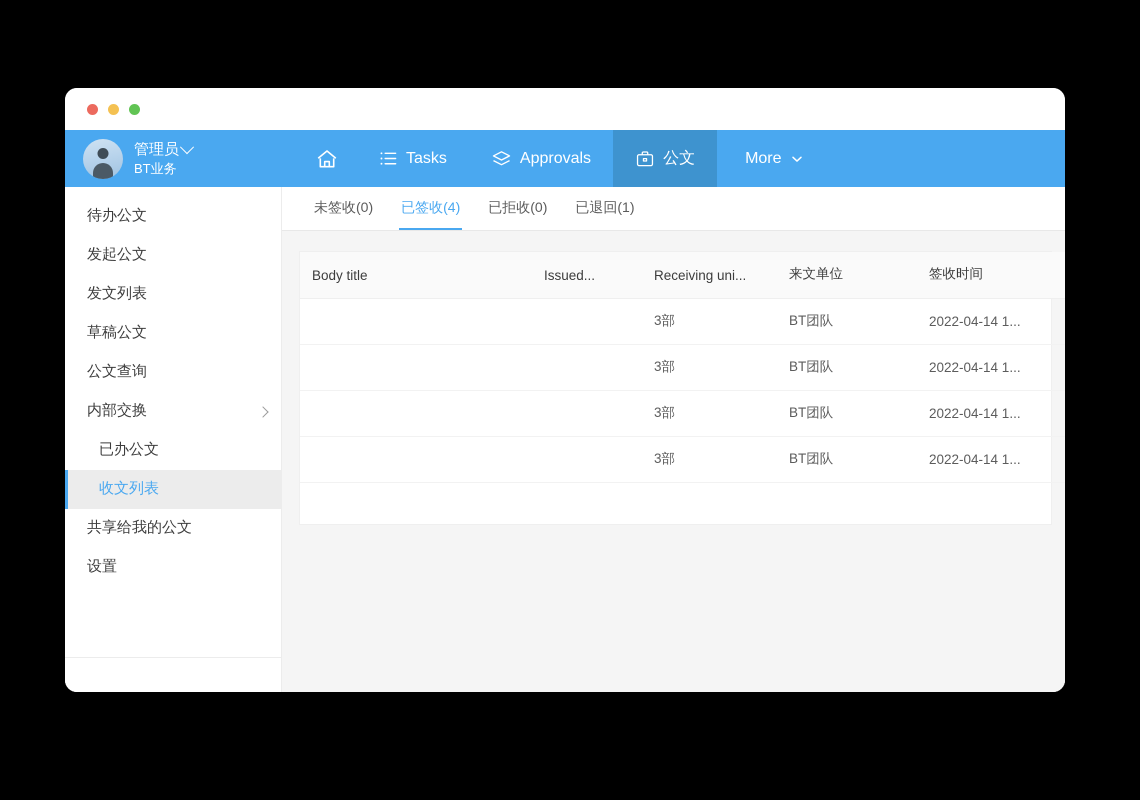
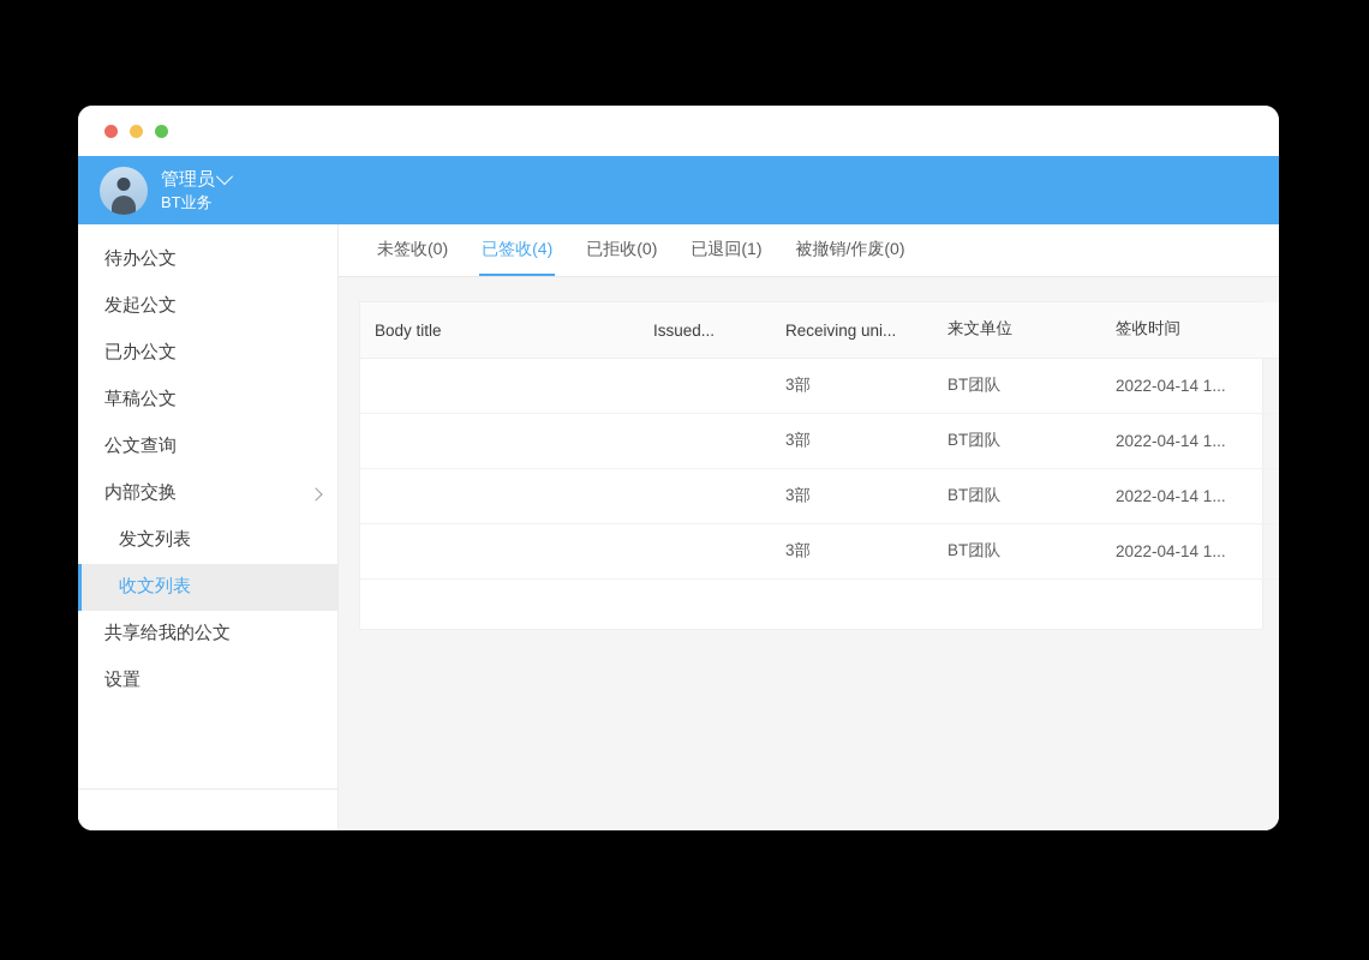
  管理员
  BT业务
- Tasks
- Approvals
- 公文
- More
  待办公文
  发起公文
- 发文列表
+ 已办公文
  草稿公文
  公文查询
  内部交换
- 已办公文
+ 发文列表
  收文列表
  共享给我的公文
  设置
  未签收(0)
  已签收(4)
  已拒收(0)
  已退回(1)
+ 被撤销/作废(0)
  Body title	Issued...	Receiving uni...	来文单位	签收时间
  		3部	BT团队	2022-04-14 1...
  		3部	BT团队	2022-04-14 1...
  		3部	BT团队	2022-04-14 1...
  		3部	BT团队	2022-04-14 1...
